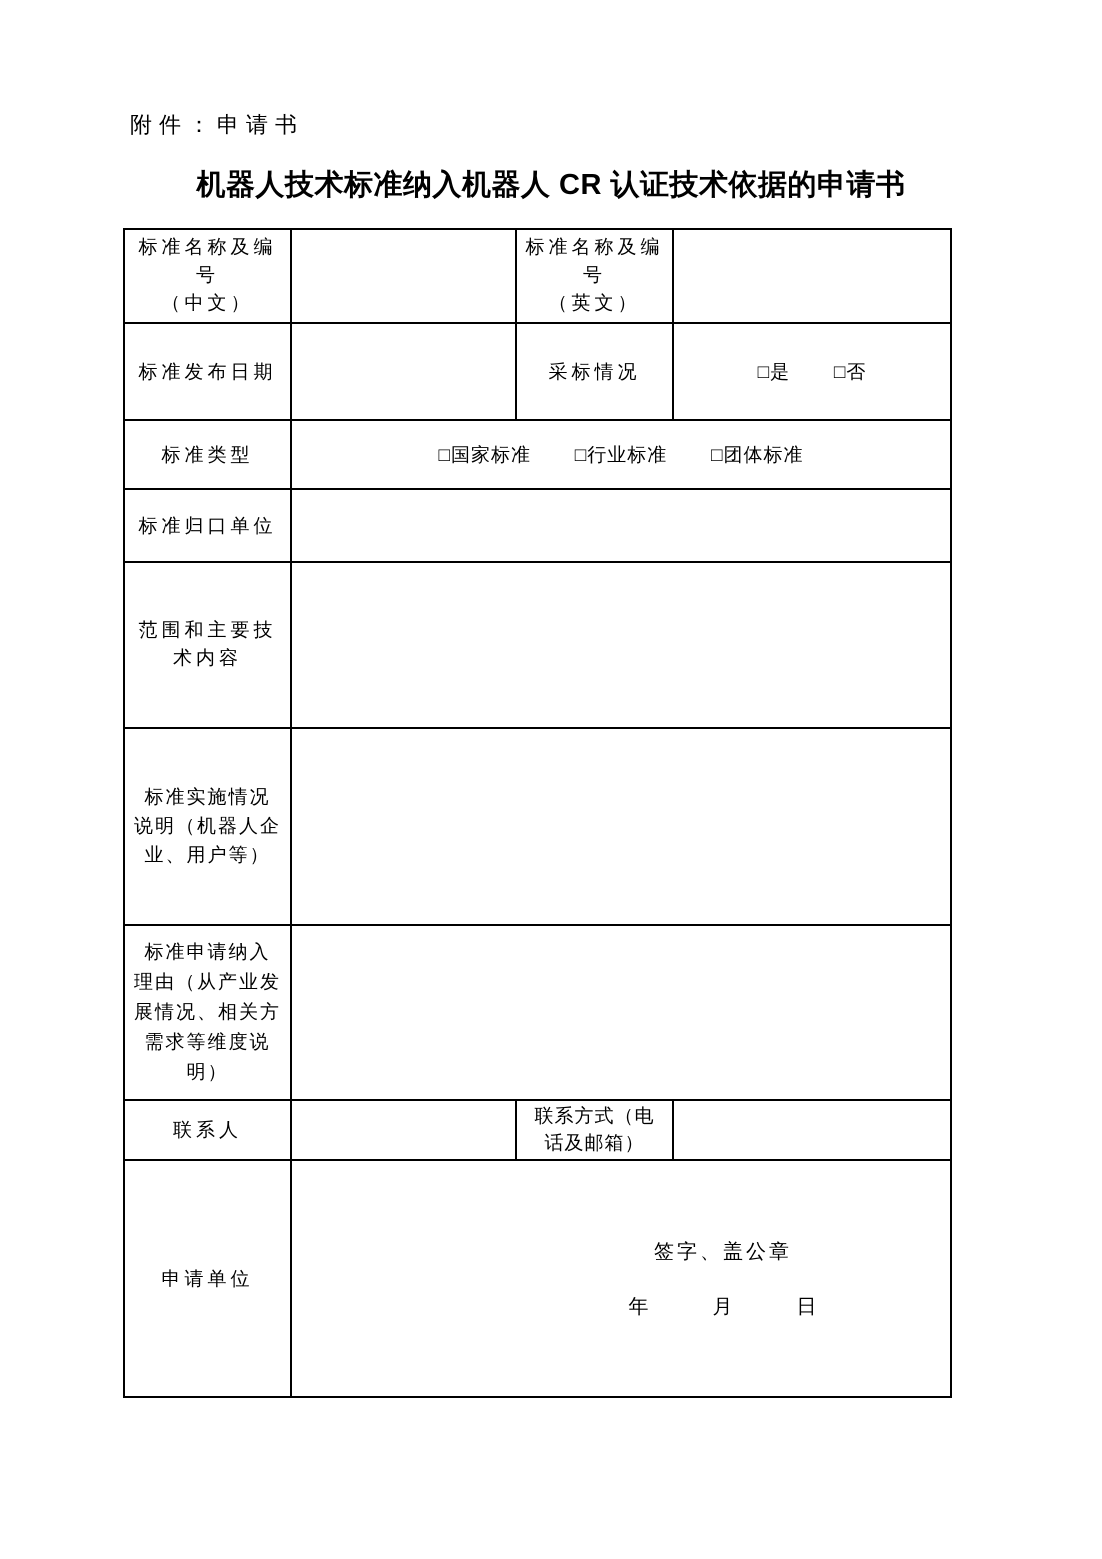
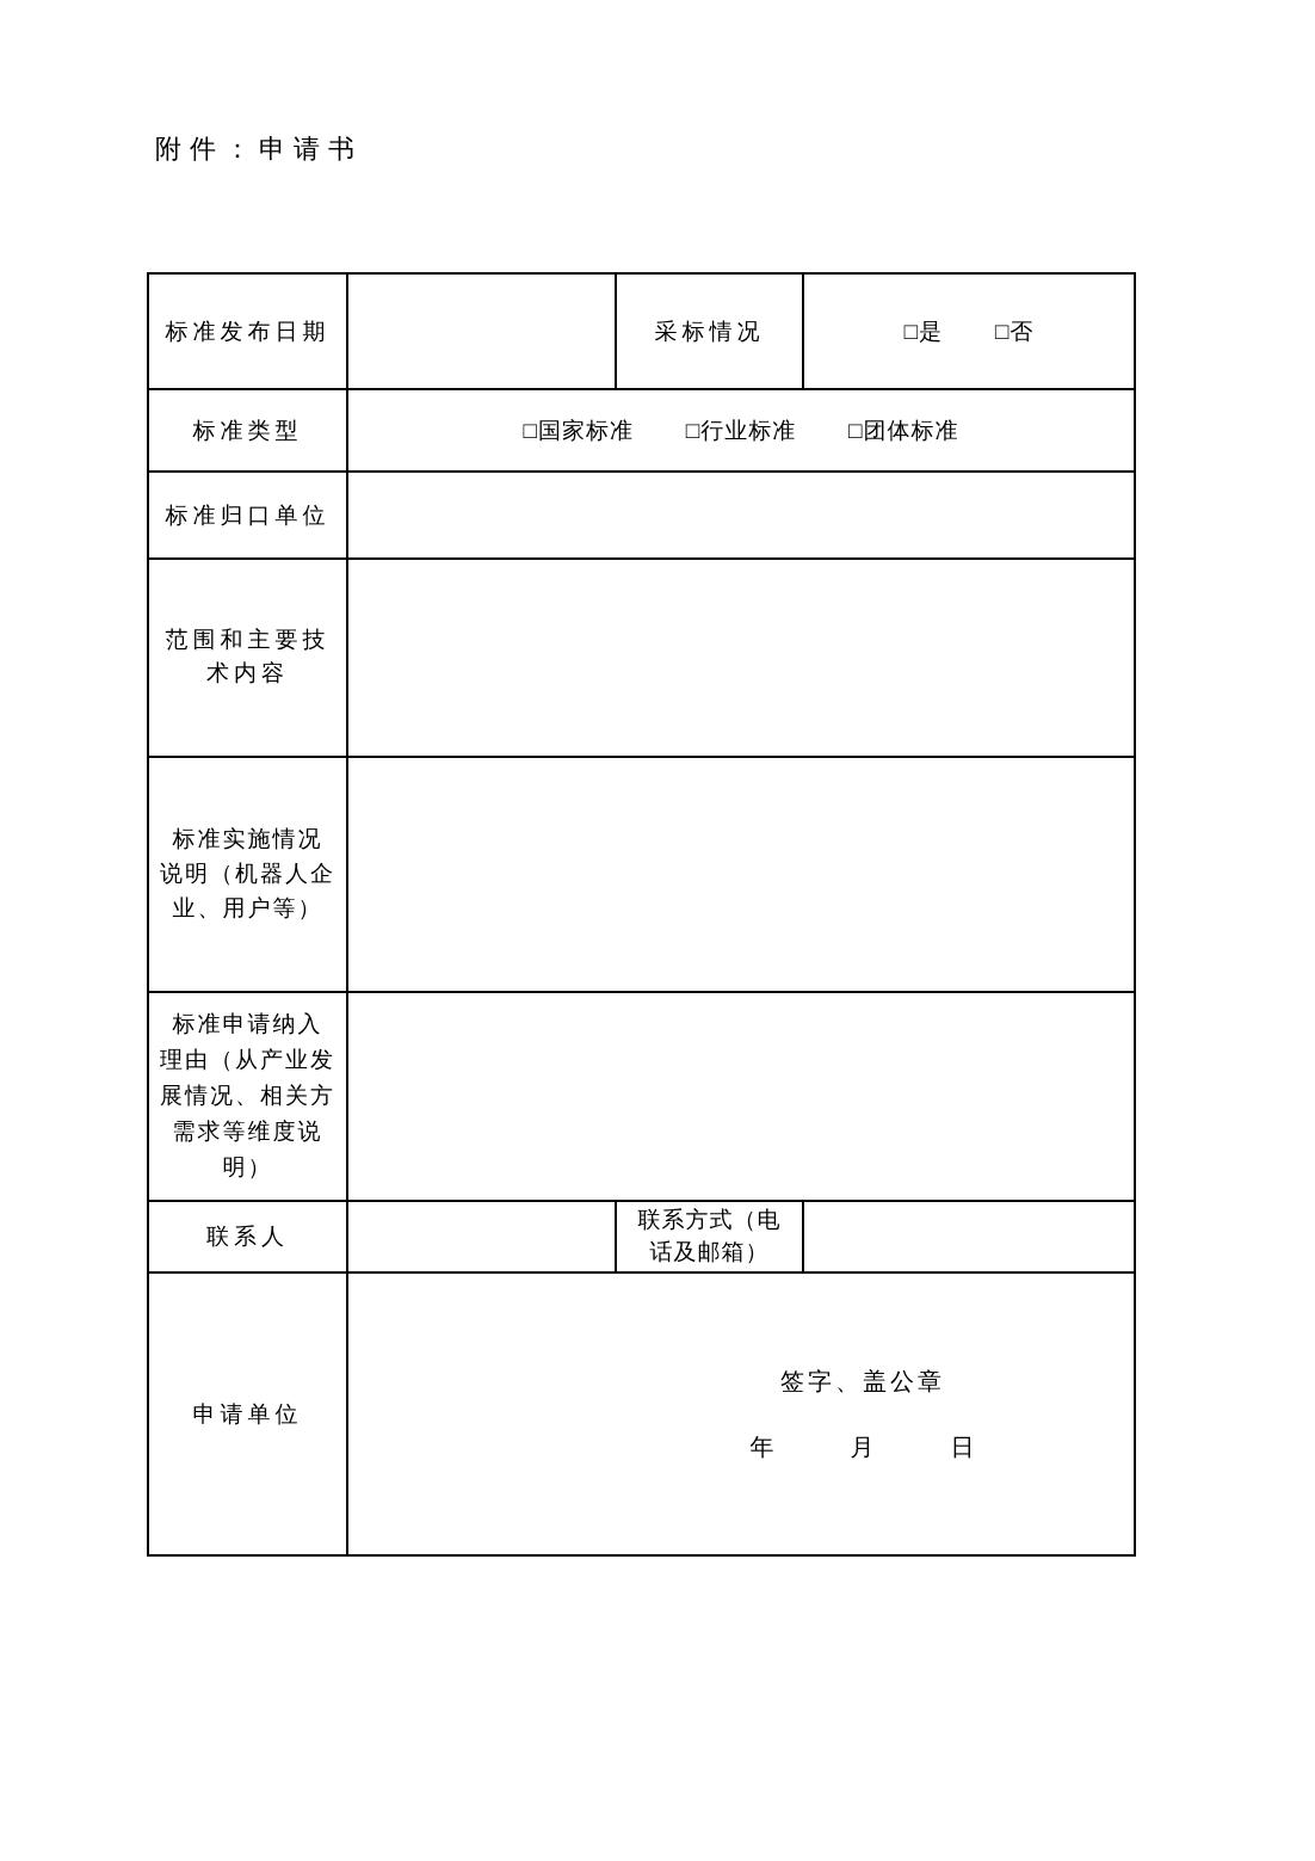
  附件：申请书
- 机器人技术标准纳入机器人 CR 认证技术依据的申请书
- 标准名称及编 号 （中文）		标准名称及编 号 （英文）
  标准发布日期		采标情况	□是 □否
  标准类型	□国家标准 □行业标准 □团体标准
  标准归口单位
  范围和主要技 术内容
  标准实施情况 说明（机器人企 业、用户等）
  标准申请纳入 理由（从产业发 展情况、相关方 需求等维度说 明）
  联系人		联系方式（电 话及邮箱）
  申请单位	签字、盖公章 年 月 日
